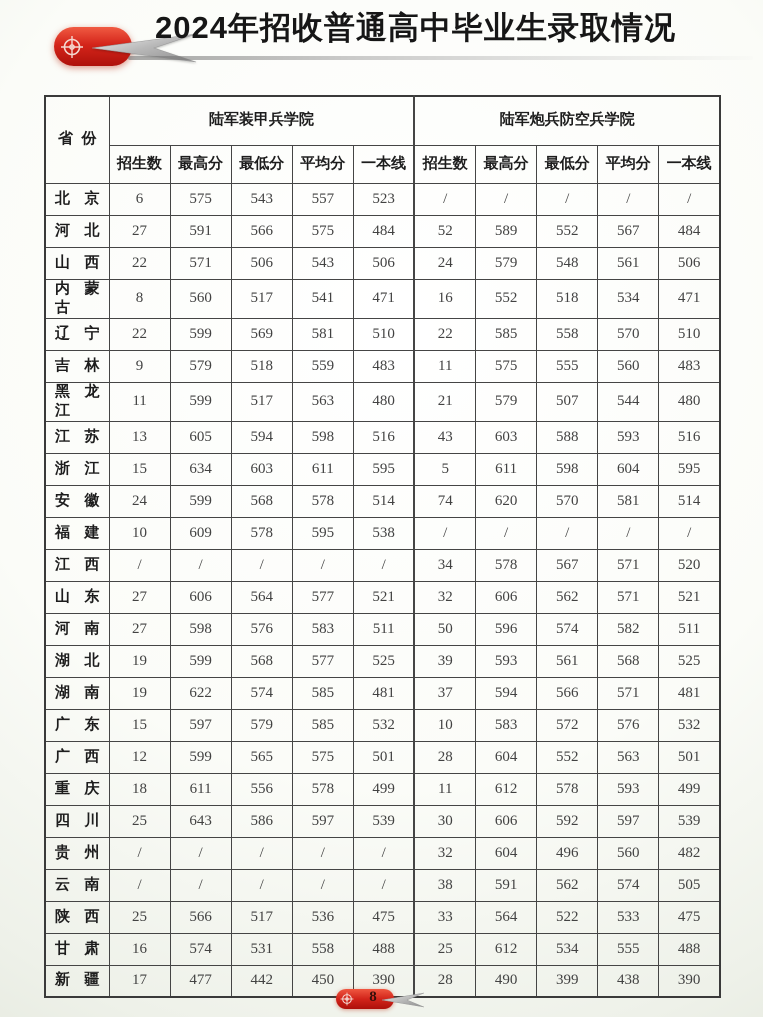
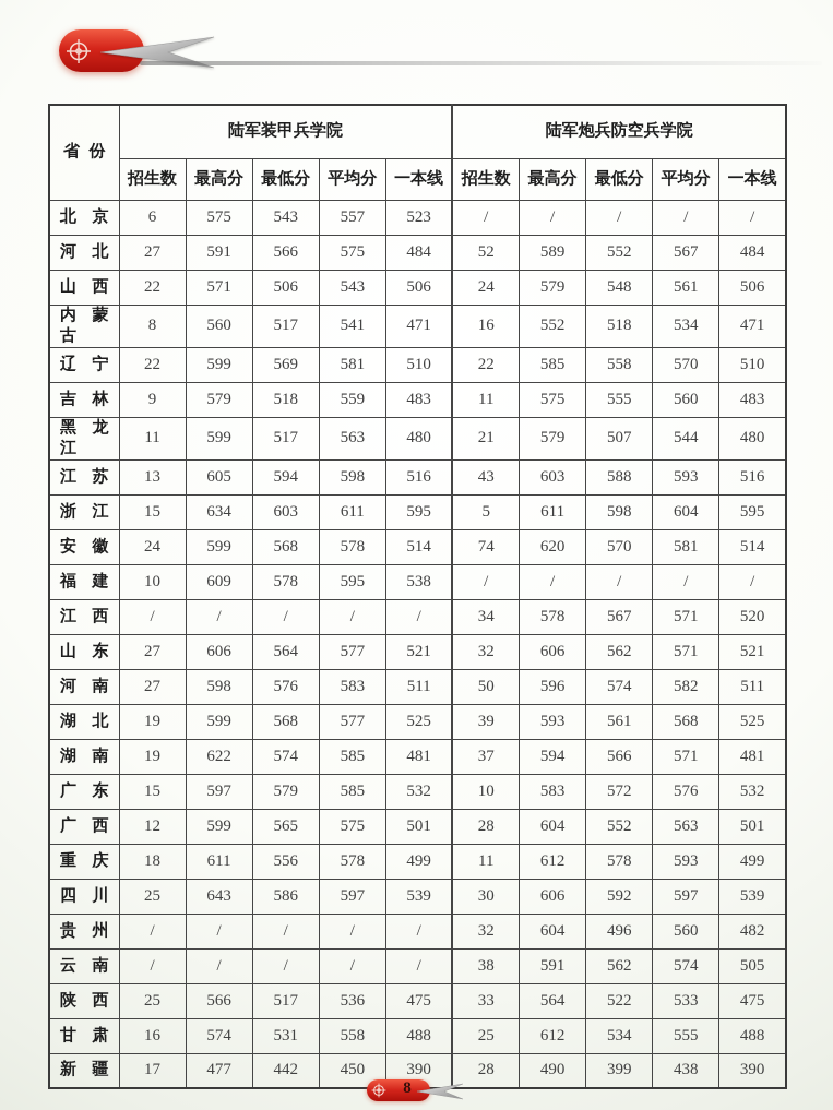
- 2024年招收普通高中毕业生录取情况
  省份	陆军装甲兵学院	陆军炮兵防空兵学院
  招生数	最高分	最低分	平均分	一本线	招生数	最高分	最低分	平均分	一本线
  北京	6	575	543	557	523	/	/	/	/	/
  河北	27	591	566	575	484	52	589	552	567	484
  山西	22	571	506	543	506	24	579	548	561	506
  内蒙古	8	560	517	541	471	16	552	518	534	471
  辽宁	22	599	569	581	510	22	585	558	570	510
  吉林	9	579	518	559	483	11	575	555	560	483
  黑龙江	11	599	517	563	480	21	579	507	544	480
  江苏	13	605	594	598	516	43	603	588	593	516
  浙江	15	634	603	611	595	5	611	598	604	595
  安徽	24	599	568	578	514	74	620	570	581	514
  福建	10	609	578	595	538	/	/	/	/	/
  江西	/	/	/	/	/	34	578	567	571	520
  山东	27	606	564	577	521	32	606	562	571	521
  河南	27	598	576	583	511	50	596	574	582	511
  湖北	19	599	568	577	525	39	593	561	568	525
  湖南	19	622	574	585	481	37	594	566	571	481
  广东	15	597	579	585	532	10	583	572	576	532
  广西	12	599	565	575	501	28	604	552	563	501
  重庆	18	611	556	578	499	11	612	578	593	499
  四川	25	643	586	597	539	30	606	592	597	539
  贵州	/	/	/	/	/	32	604	496	560	482
  云南	/	/	/	/	/	38	591	562	574	505
  陕西	25	566	517	536	475	33	564	522	533	475
  甘肃	16	574	531	558	488	25	612	534	555	488
  新疆	17	477	442	450	390	28	490	399	438	390
  8
